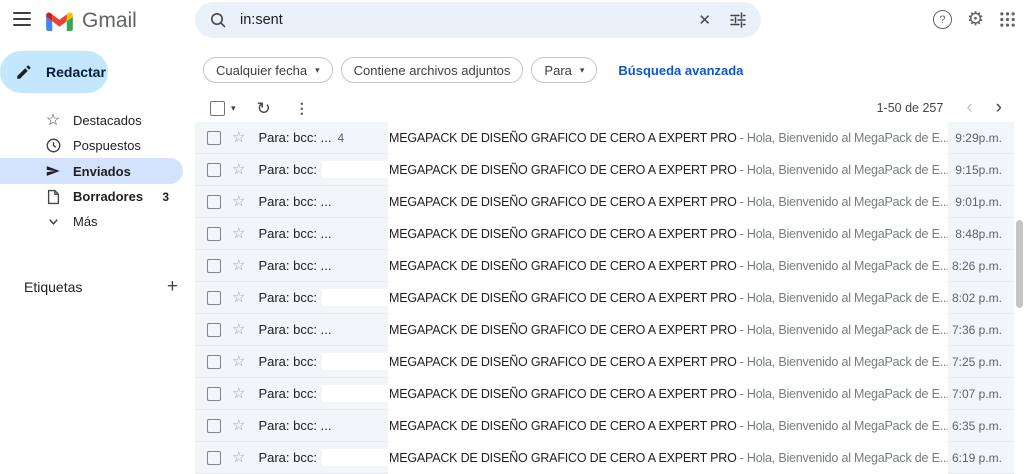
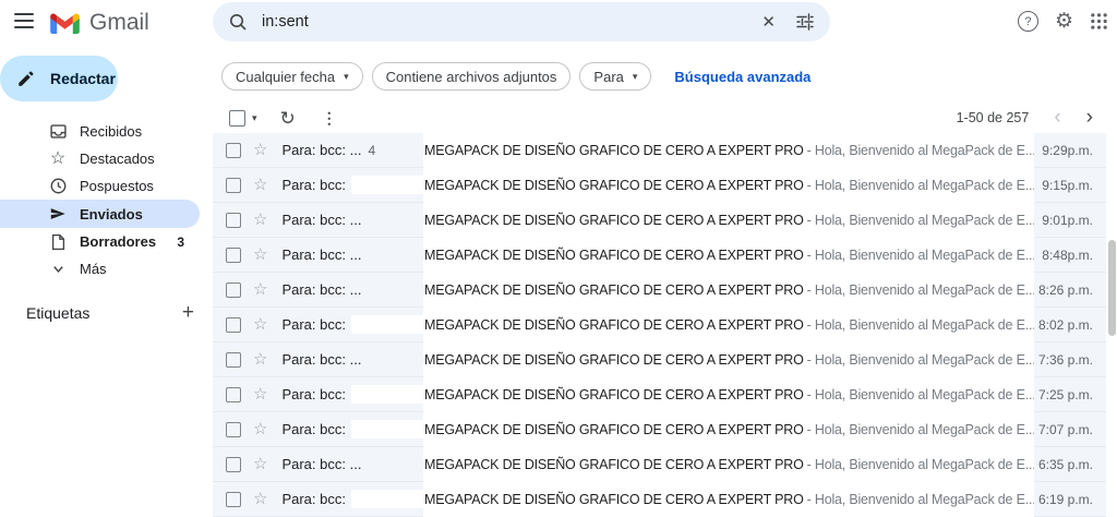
  Gmail
  in:sent
  ✕
  ?
  ⚙
  Redactar
+ Recibidos
  ☆
  Destacados
  Pospuestos
  Enviados
  Borradores
  3
  Más
  Etiquetas
  +
  Cualquier fecha
  ▾
  Contiene archivos adjuntos
  Para
  ▾
  Búsqueda avanzada
  ▾
  ↻
  ⋮
  1-50 de 257
  ‹
  ›
  ☆
  Para: bcc: ...
  4
  MEGAPACK DE DISEÑO GRAFICO DE CERO A EXPERT PRO
  - Hola, Bienvenido al MegaPack de E..
  9:29p.m.
  ☆
  Para: bcc:
  MEGAPACK DE DISEÑO GRAFICO DE CERO A EXPERT PRO
  - Hola, Bienvenido al MegaPack de E..
  9:15p.m.
  ☆
  Para: bcc: ...
  MEGAPACK DE DISEÑO GRAFICO DE CERO A EXPERT PRO
  - Hola, Bienvenido al MegaPack de E..
  9:01p.m.
  ☆
  Para: bcc: ...
  MEGAPACK DE DISEÑO GRAFICO DE CERO A EXPERT PRO
  - Hola, Bienvenido al MegaPack de E..
  8:48p.m.
  ☆
  Para: bcc: ...
  MEGAPACK DE DISEÑO GRAFICO DE CERO A EXPERT PRO
  - Hola, Bienvenido al MegaPack de E..
  8:26 p.m.
  ☆
  Para: bcc:
  MEGAPACK DE DISEÑO GRAFICO DE CERO A EXPERT PRO
  - Hola, Bienvenido al MegaPack de E..
  8:02 p.m.
  ☆
  Para: bcc: ...
  MEGAPACK DE DISEÑO GRAFICO DE CERO A EXPERT PRO
  - Hola, Bienvenido al MegaPack de E..
  7:36 p.m.
  ☆
  Para: bcc:
  MEGAPACK DE DISEÑO GRAFICO DE CERO A EXPERT PRO
  - Hola, Bienvenido al MegaPack de E..
  7:25 p.m.
  ☆
  Para: bcc:
  MEGAPACK DE DISEÑO GRAFICO DE CERO A EXPERT PRO
  - Hola, Bienvenido al MegaPack de E..
  7:07 p.m.
  ☆
  Para: bcc: ...
  MEGAPACK DE DISEÑO GRAFICO DE CERO A EXPERT PRO
  - Hola, Bienvenido al MegaPack de E..
  6:35 p.m.
  ☆
  Para: bcc:
  MEGAPACK DE DISEÑO GRAFICO DE CERO A EXPERT PRO
  - Hola, Bienvenido al MegaPack de E..
  6:19 p.m.
